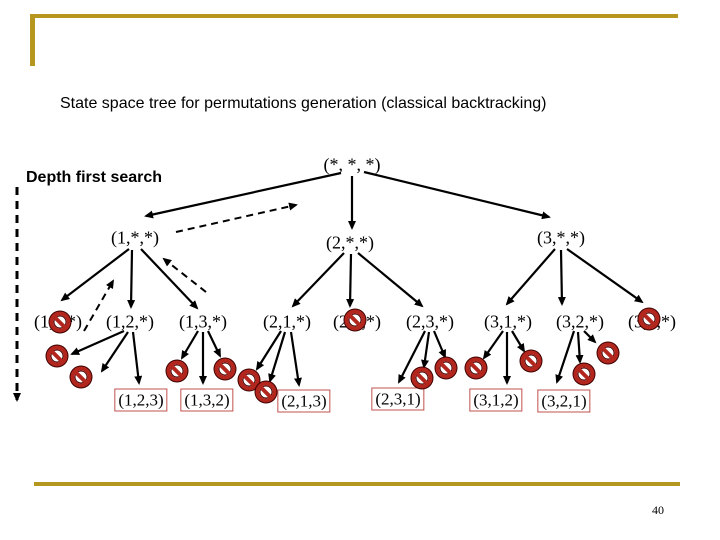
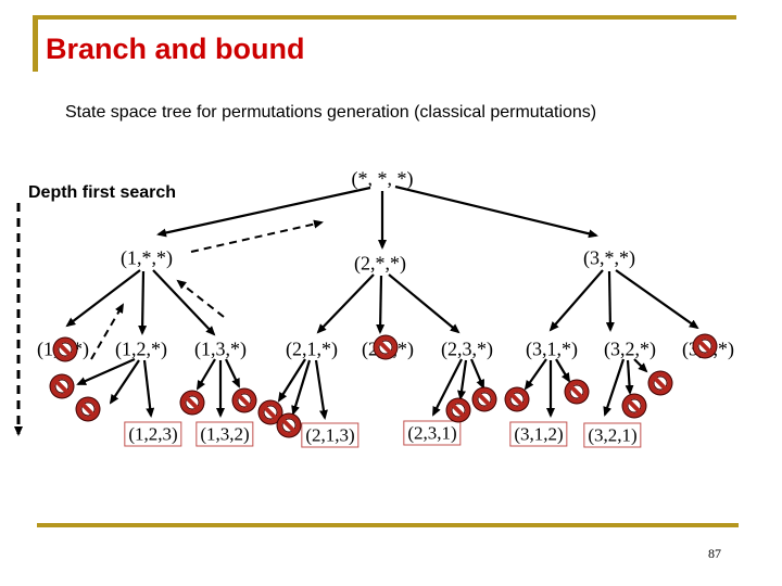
+ Branch and bound
- State space tree for permutations generation (classical backtracking)
+ State space tree for permutations generation (classical permutations)
  Depth first search
  (*, *, *)
  (1,*,*)
  (2,*,*)
  (3,*,*)
  (1,2,*)
  (1,3,*)
  (2,1,*)
  (2,3,*)
  (3,1,*)
  (3,2,*)
  (1,2,3)
  (1,3,2)
  (2,1,3)
  (2,3,1)
  (3,1,2)
  (3,2,1)
- 40
+ 87
